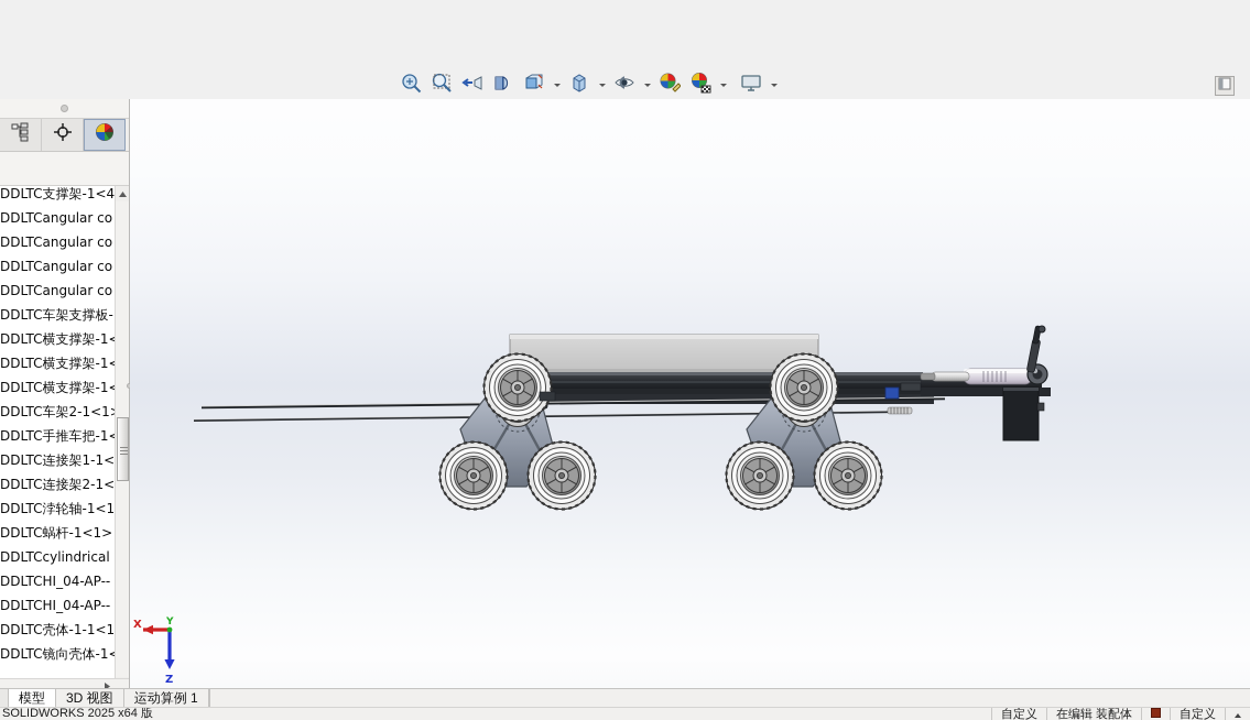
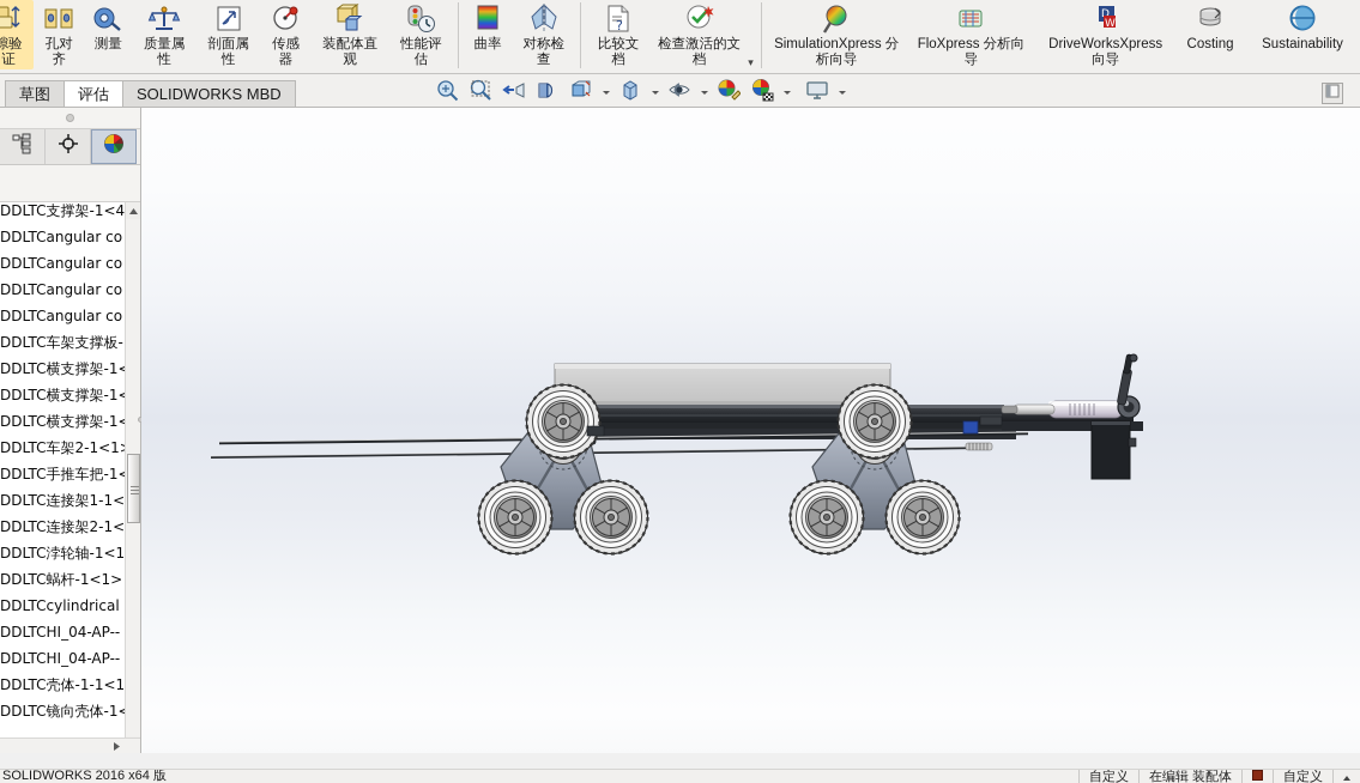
+ 隙验证
+ 孔对齐
+ 测量
+ 质量属性
+ 剖面属性
+ 传感器
+ 装配体直观
+ 性能评估
+ 曲率
+ 对称检查
+ ?
+ 比较文档
+ 检查激活的文档
+ ▾
+ SimulationXpress 分析向导
+ FloXpress 分析向导
+ D
+ W
+ DriveWorksXpress 向导
+ Costing
+ Sustainability
+ 草图
+ 评估
+ SOLIDWORKS MBD
  DDLTC支撑架-1<4
  DDLTCangular co
  DDLTCangular co
  DDLTCangular co
  DDLTCangular co
  DDLTC车架支撑板-
  DDLTC横支撑架-1
  DDLTC横支撑架-1
  DDLTC横支撑架-1
  DDLTC车架2-1<1
  DDLTC手推车把-1
  DDLTC连接架1-1<
  DDLTC连接架2-1<
  DDLTC浡轮轴-1<1
  DDLTC蜗杆-1<1>
  DDLTCcylindrical
  DDLTCHI_04-AP--
  DDLTCHI_04-AP--
  DDLTC壳体-1-1<1
  DDLTC镜向壳体-1
- X
- Z
- Y
- 模型
- 3D 视图
- 运动算例 1
- SOLIDWORKS 2025 x64 版
+ SOLIDWORKS 2016 x64 版
  自定义
  在编辑 装配体
  自定义
